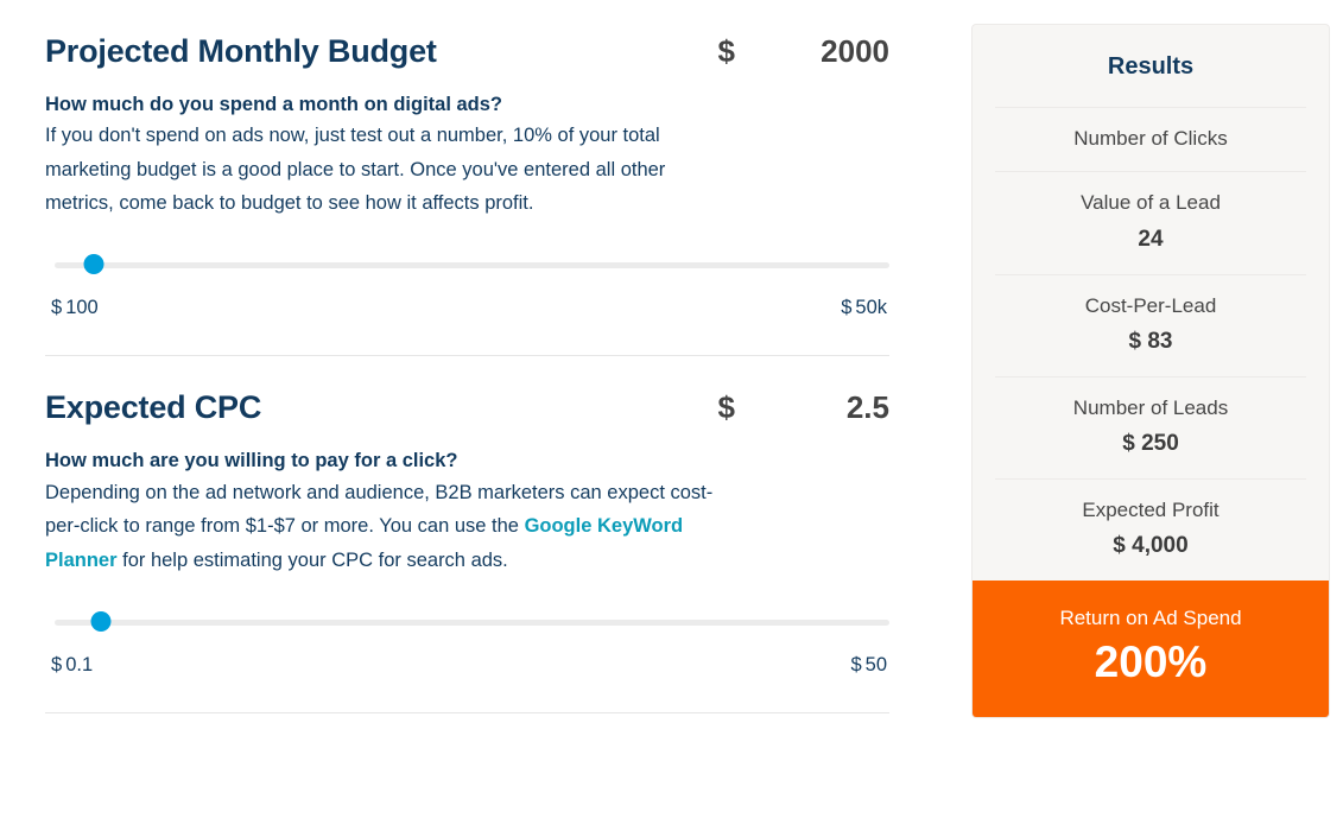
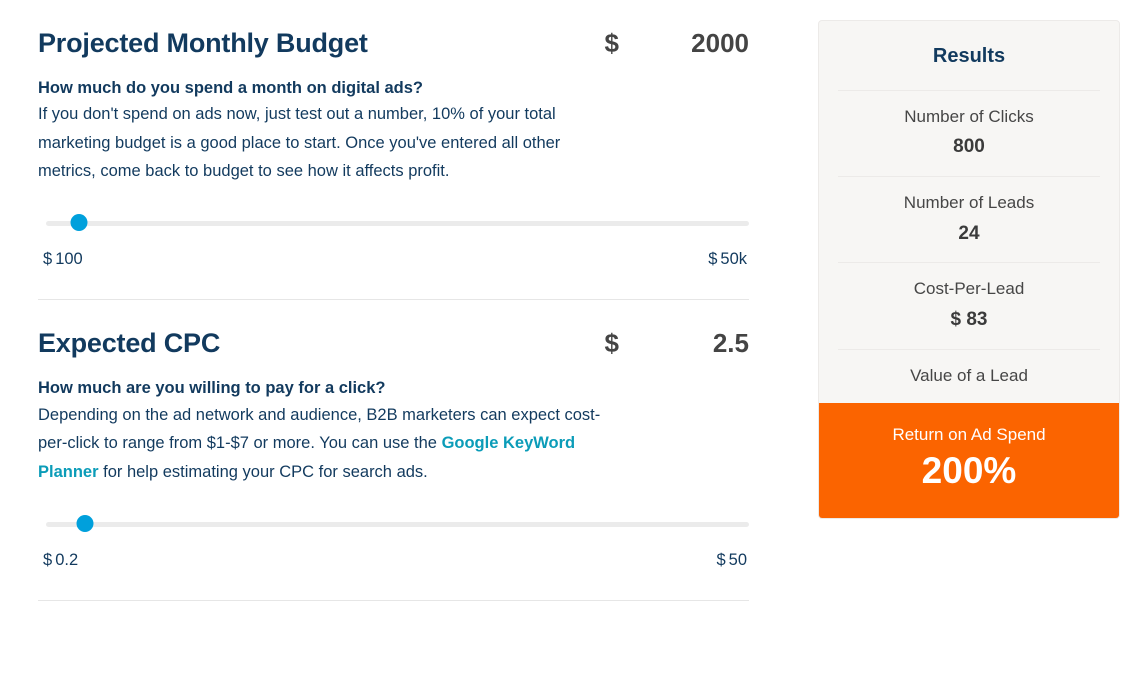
  Projected Monthly Budget
  $
  2000
  How much do you spend a month on digital ads?
  If you don't spend on ads now, just test out a number, 10% of your total marketing budget is a good place to start. Once you've entered all other metrics, come back to budget to see how it affects profit.
  $ 100
  $ 50k
  Expected CPC
  $
  2.5
  How much are you willing to pay for a click?
  Depending on the ad network and audience, B2B marketers can expect cost-per-click to range from $1-$7 or more. You can use the Google KeyWord Planner for help estimating your CPC for search ads.
- $ 0.1
+ $ 0.2
  $ 50
  Results
  Number of Clicks
+ 800
- Value of a Lead
+ Number of Leads
  24
  Cost-Per-Lead
  $ 83
- Number of Leads
+ Value of a Lead
- $ 250
- Expected Profit
- $ 4,000
  Return on Ad Spend
  200%
